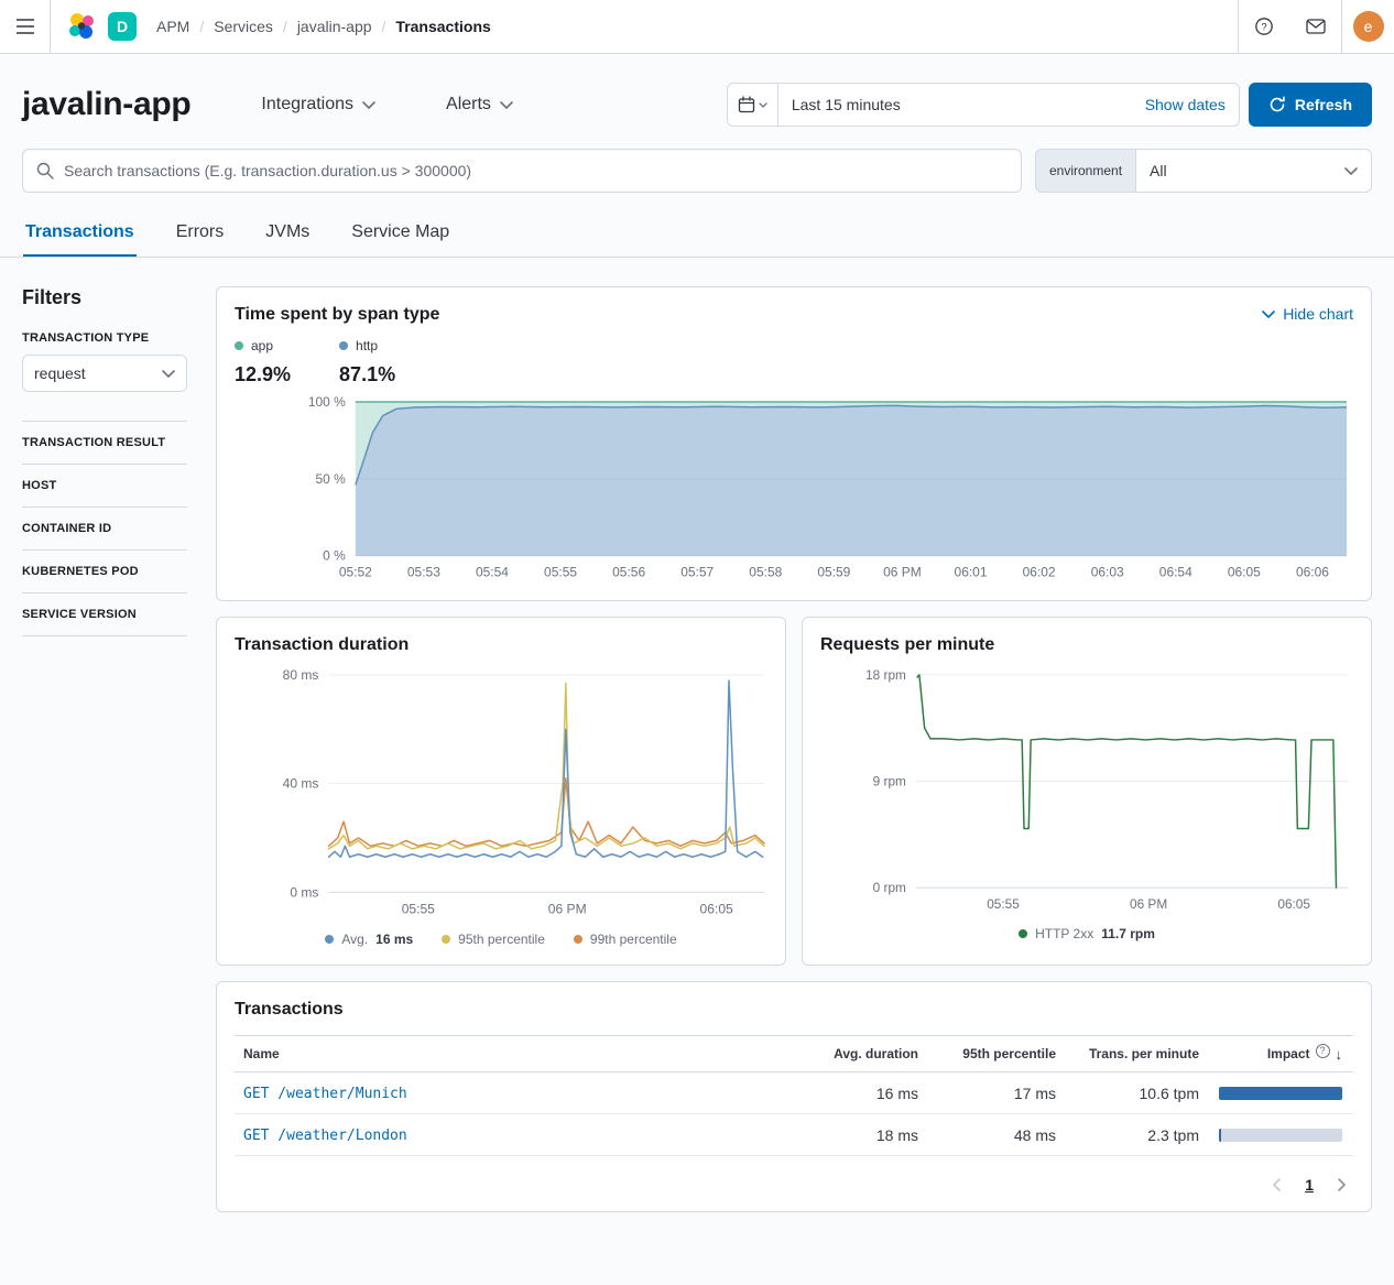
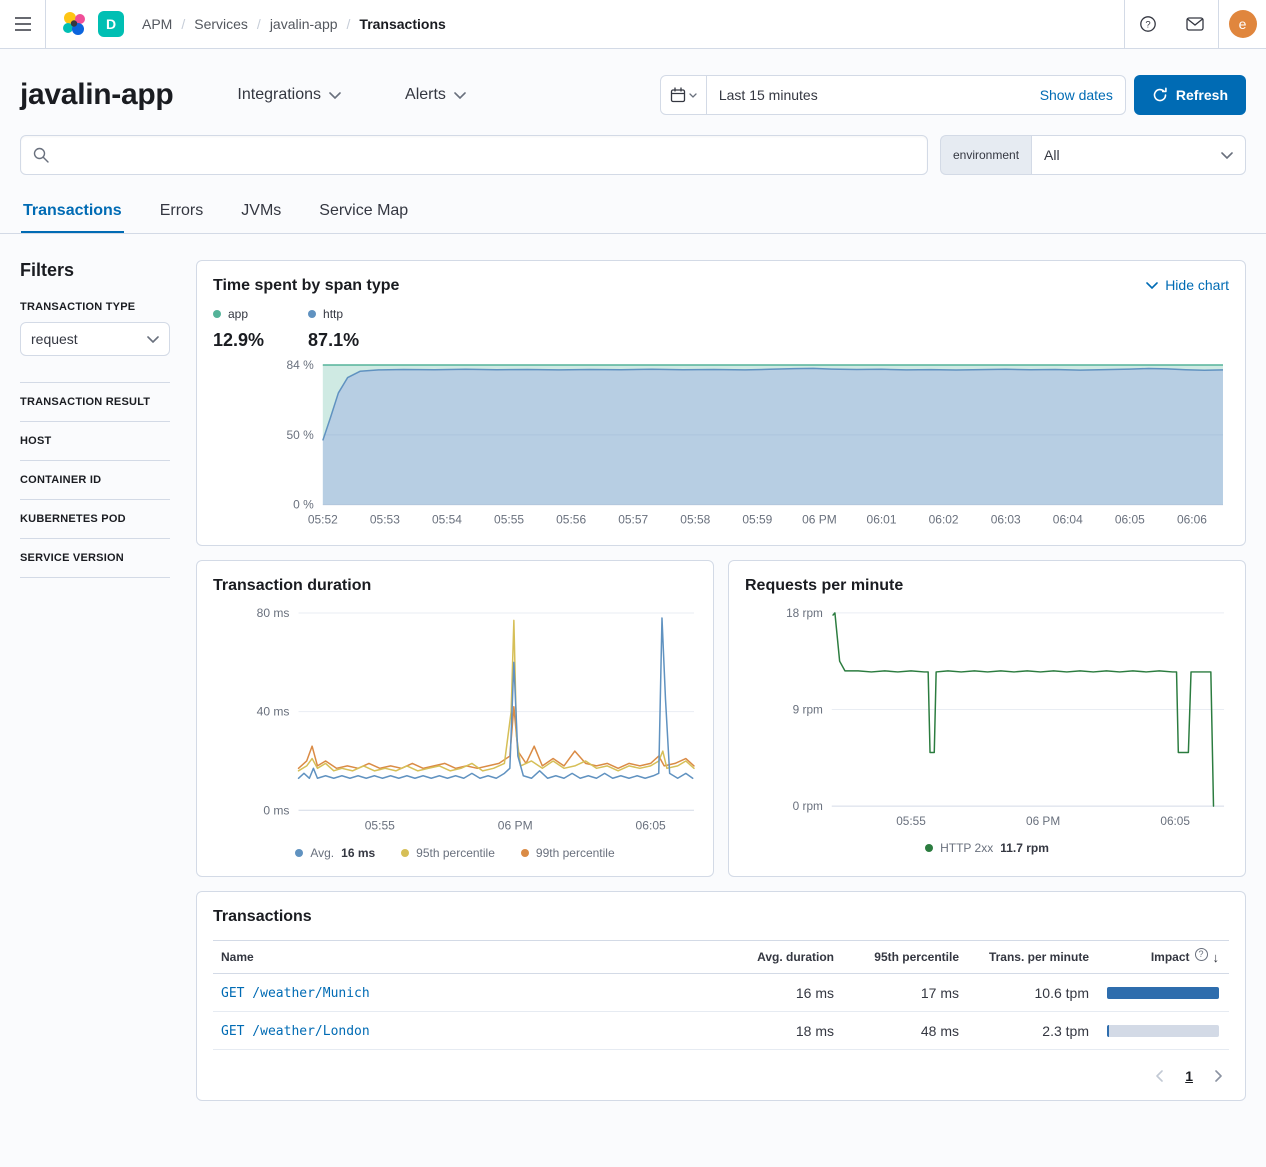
  D
  APM
  /
  Services
  /
  javalin-app
  /
  Transactions
  ?
  e
  javalin-app
  Integrations
  Alerts
  Last 15 minutes
  Show dates
  Refresh
- Search transactions (E.g. transaction.duration.us > 300000)
  environment
  All
  Transactions
  Errors
  JVMs
  Service Map
  Filters
  TRANSACTION TYPE
  request
  TRANSACTION RESULT
  HOST
  CONTAINER ID
  KUBERNETES POD
  SERVICE VERSION
  Time spent by span type
  Hide chart
  app
  12.9%
  http
  87.1%
  0 %
  50 %
- 100 %
+ 84 %
  05:52
  05:53
  05:54
  05:55
  05:56
  05:57
  05:58
  05:59
  06 PM
  06:01
  06:02
  06:03
- 06:54
+ 06:04
  06:05
  06:06
  Transaction duration
  0 ms
  40 ms
  80 ms
  05:55
  06 PM
  06:05
  Avg.
  16 ms
  95th percentile
  99th percentile
  Requests per minute
  0 rpm
  9 rpm
  18 rpm
  05:55
  06 PM
  06:05
  HTTP 2xx
  11.7 rpm
  Transactions
  Name
  Avg. duration
  95th percentile
  Trans. per minute
  Impact
  ?
  ↓
  GET /weather/Munich
  16 ms
  17 ms
  10.6 tpm
  GET /weather/London
  18 ms
  48 ms
  2.3 tpm
  1
